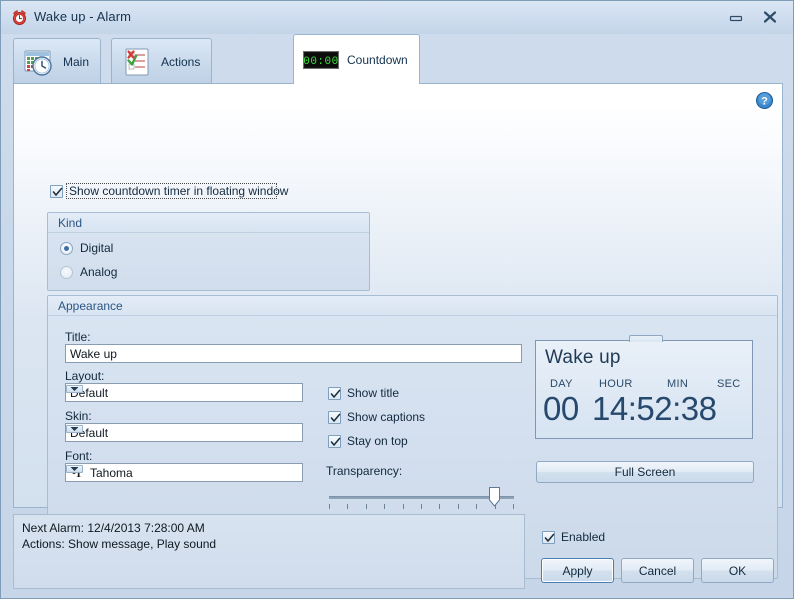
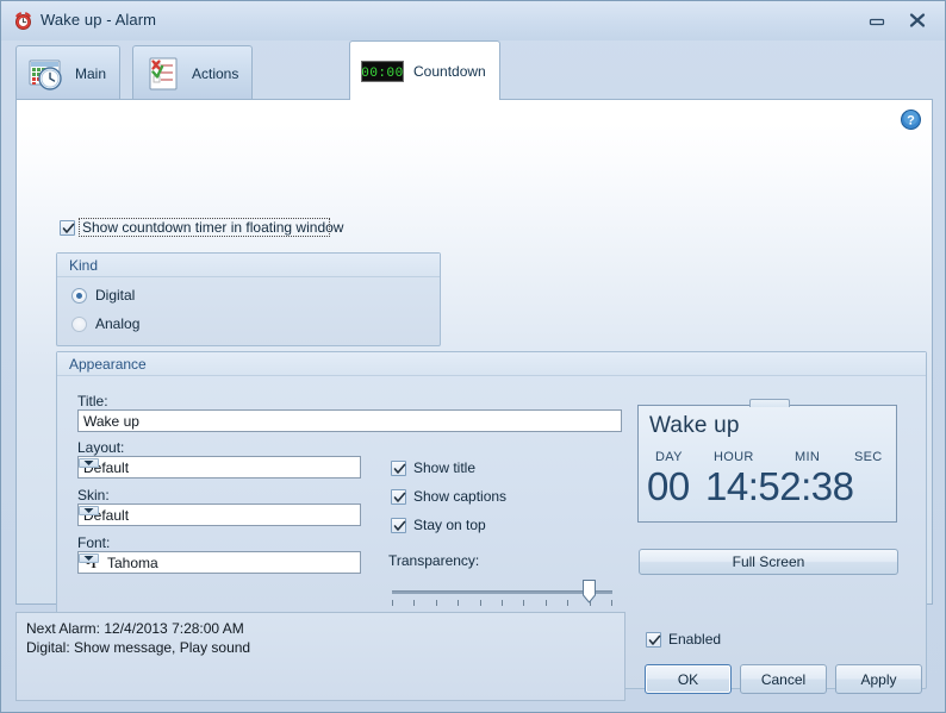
  Wake up - Alarm
  Main
  Actions
  00:00
  Countdown
  ?
  Show countdown timer in floating window
  Kind
  Digital
  Analog
  Appearance
  Title:
  Wake up
  Layout:
  fault
  Skin:
  fault
  Font:
  T
  Tahoma
  Show title
  Show captions
  Stay on top
  Transparency:
  Full Screen
  Wake up
  DAY
  HOUR
  MIN
  SEC
  00
  14:52:38
  Next Alarm: 12/4/2013 7:28:00 AM
- Actions: Show message, Play sound
+ Digital: Show message, Play sound
  Enabled
- Apply
+ OK
  Cancel
- OK
+ Apply
